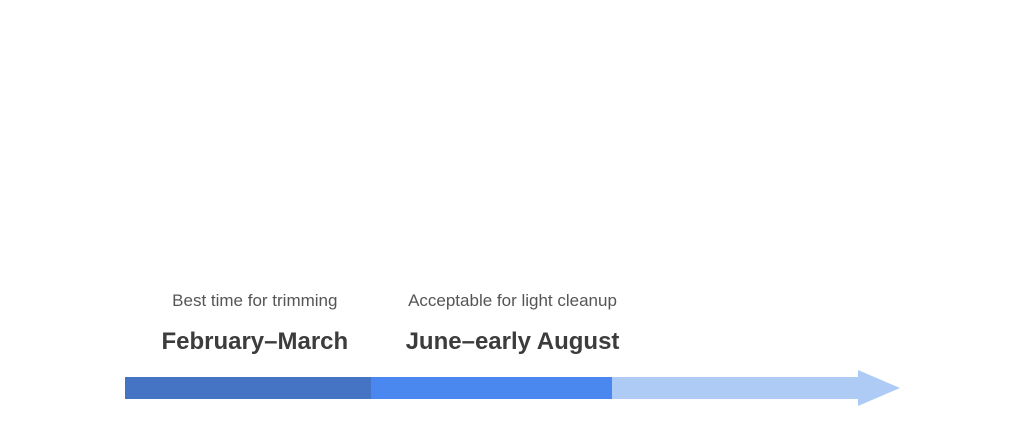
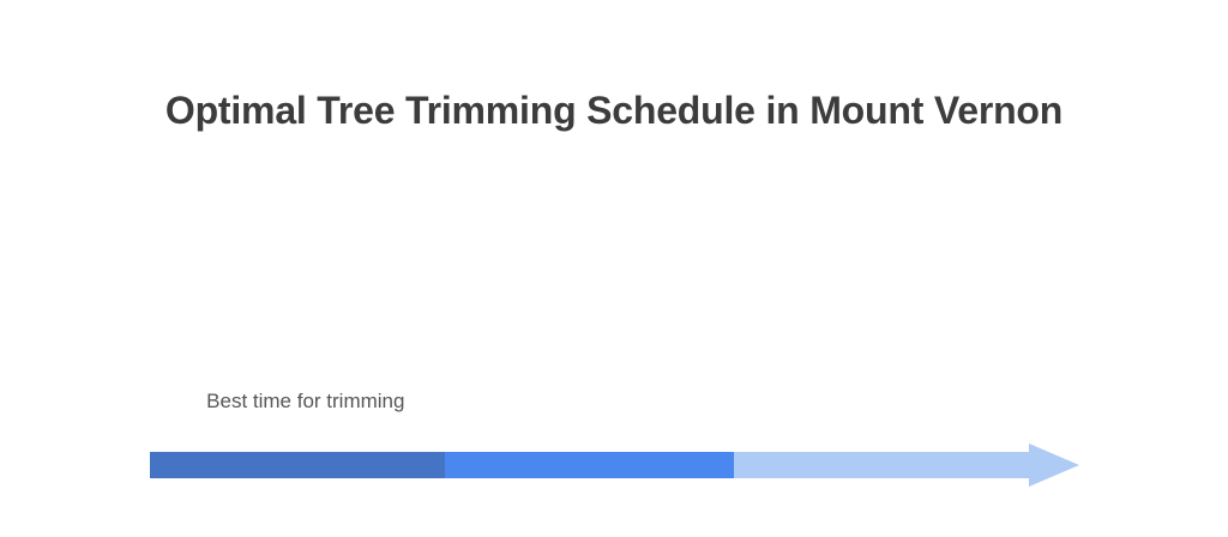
+ Optimal Tree Trimming Schedule in Mount Vernon
  Best time for trimming
- February–March
- Acceptable for light cleanup
- June–early August
